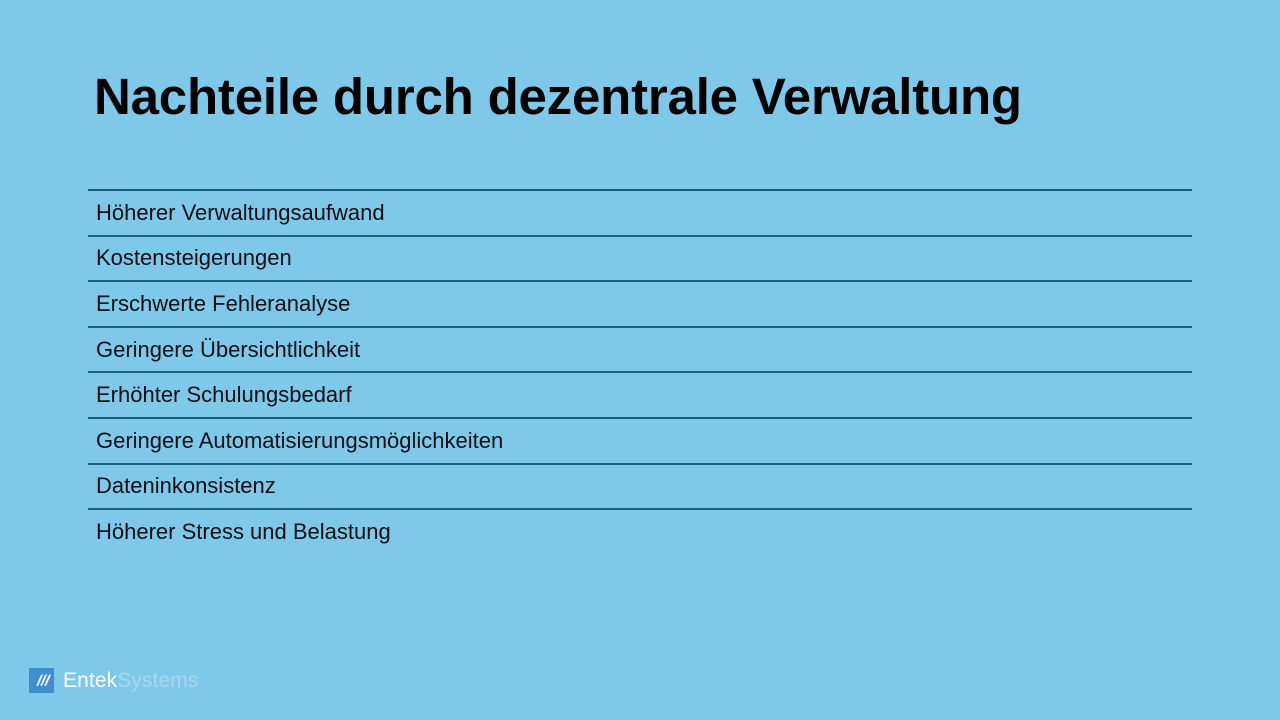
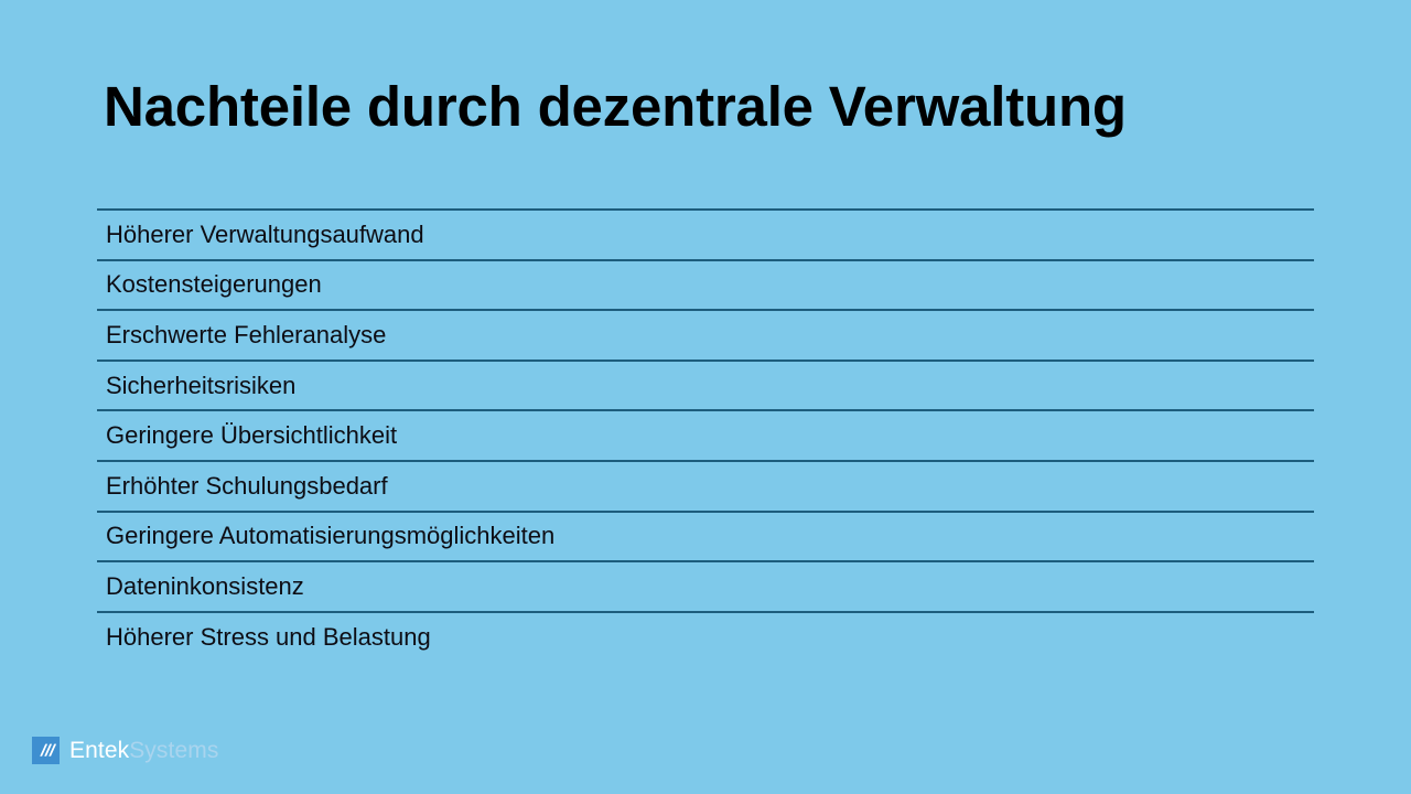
  Nachteile durch dezentrale Verwaltung
  Höherer Verwaltungsaufwand
  Kostensteigerungen
  Erschwerte Fehleranalyse
+ Sicherheitsrisiken
  Geringere Übersichtlichkeit
  Erhöhter Schulungsbedarf
  Geringere Automatisierungsmöglichkeiten
  Dateninkonsistenz
  Höherer Stress und Belastung
  EntekSystems
